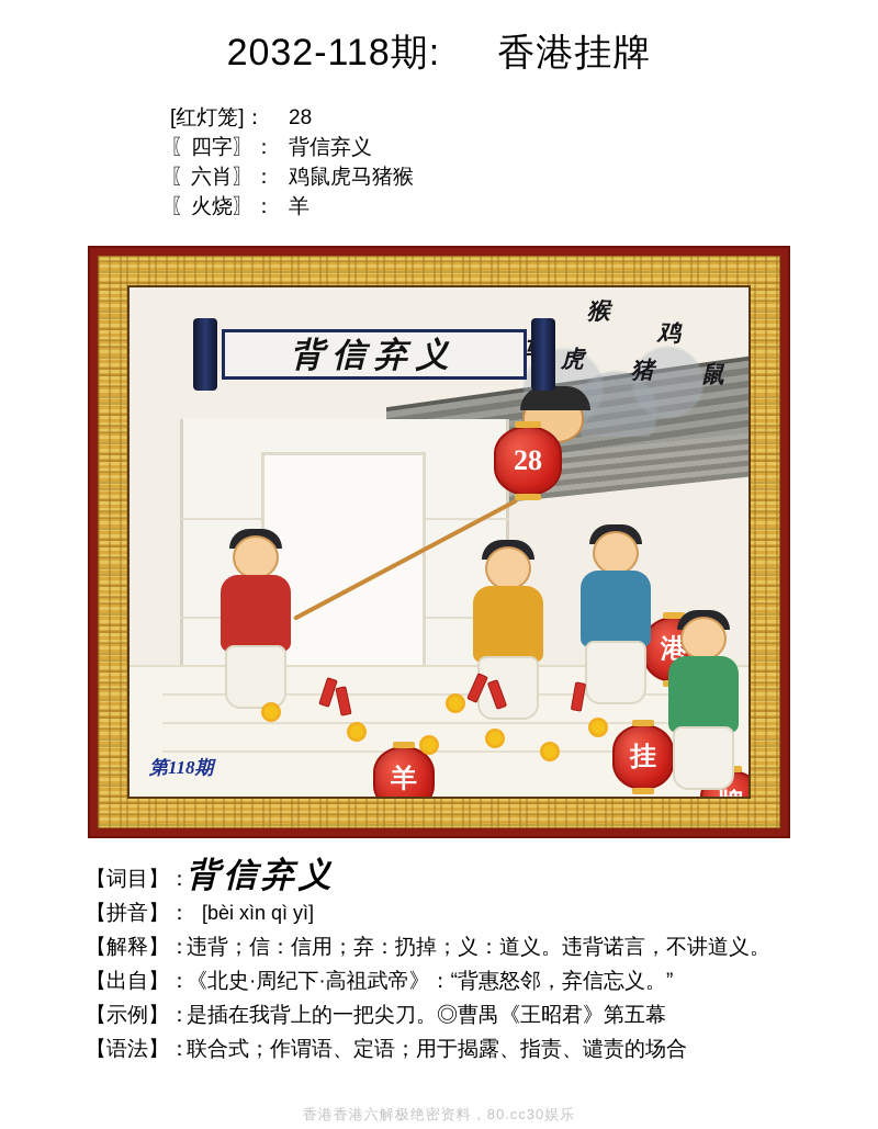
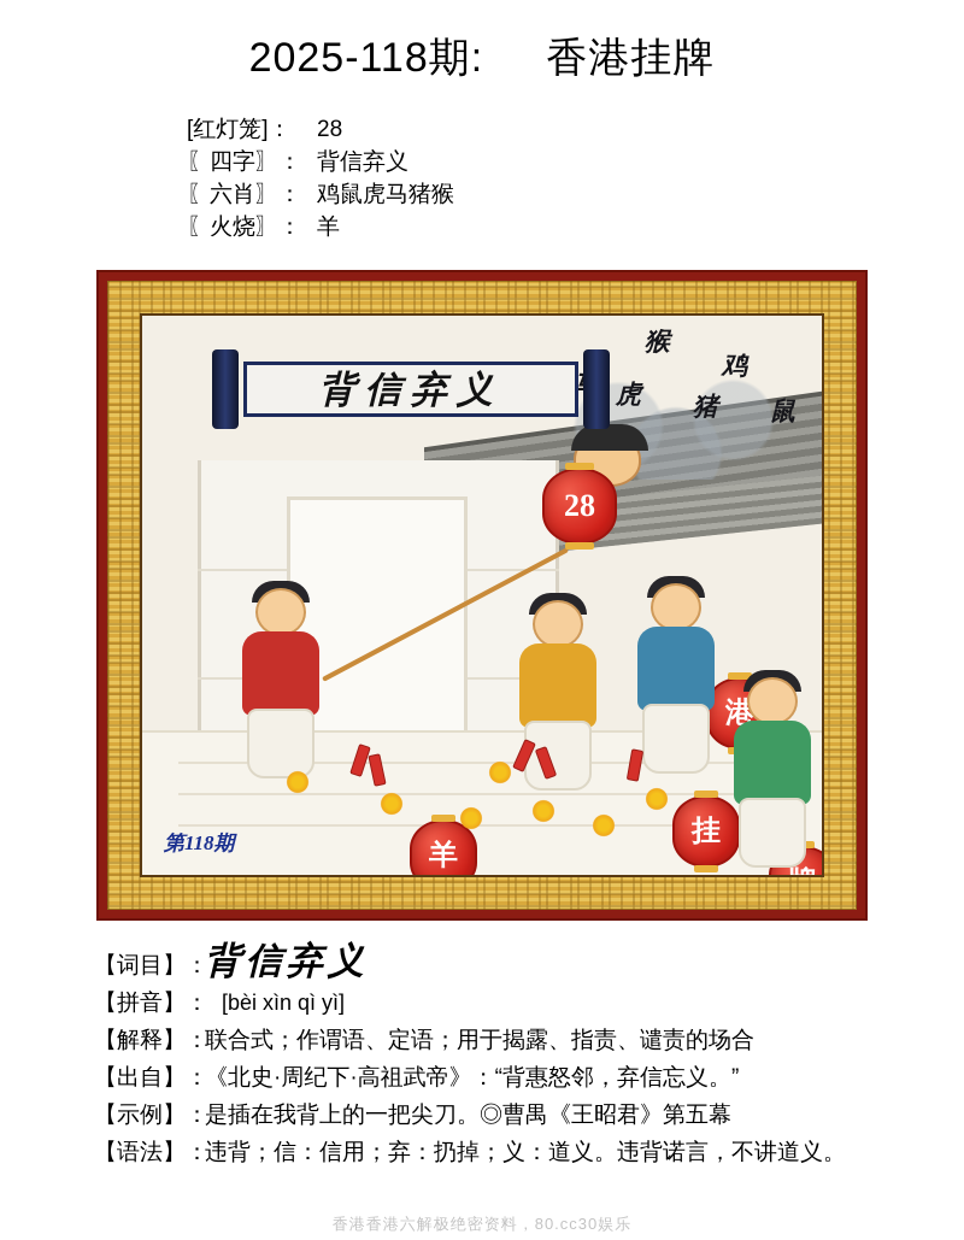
- 2032-118期: 香港挂牌
+ 2025-118期: 香港挂牌
  [红灯笼]：
  28
  〖四字〗：
  背信弃义
  〖六肖〗：
  鸡鼠虎马猪猴
  〖火烧〗：
  羊
  猴
  虎
  鸡
  猪
  鼠
  背信弃义
  28
  港
  挂
  羊
  第118期
  【词目】：
  背信弃义
  【拼音】：
  [bèi xìn qì yì]
  【解释】：
- 违背；信：信用；弃：扔掉；义：道义。违背诺言，不讲道义。
+ 联合式；作谓语、定语；用于揭露、指责、谴责的场合
  【出自】：
  《北史·周纪下·高祖武帝》：“背惠怒邻，弃信忘义。”
  【示例】：
  是插在我背上的一把尖刀。◎曹禺《王昭君》第五幕
  【语法】：
- 联合式；作谓语、定语；用于揭露、指责、谴责的场合
+ 违背；信：信用；弃：扔掉；义：道义。违背诺言，不讲道义。
  香港香港六解极绝密资料，80.cc30娱乐
